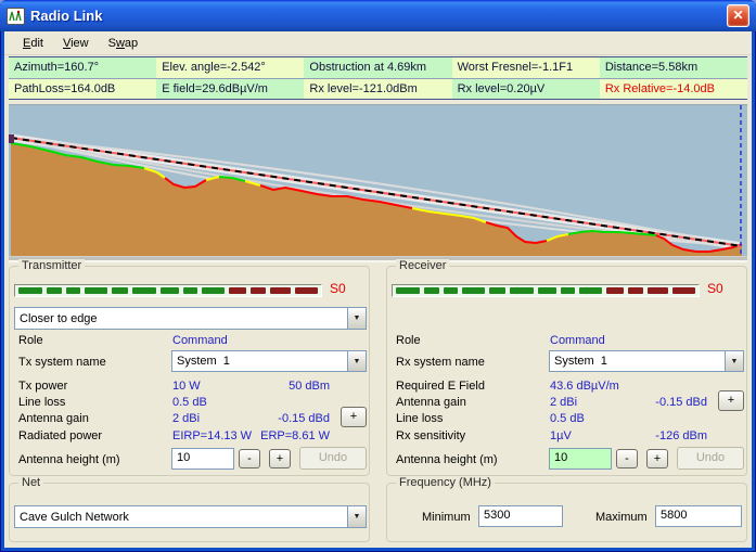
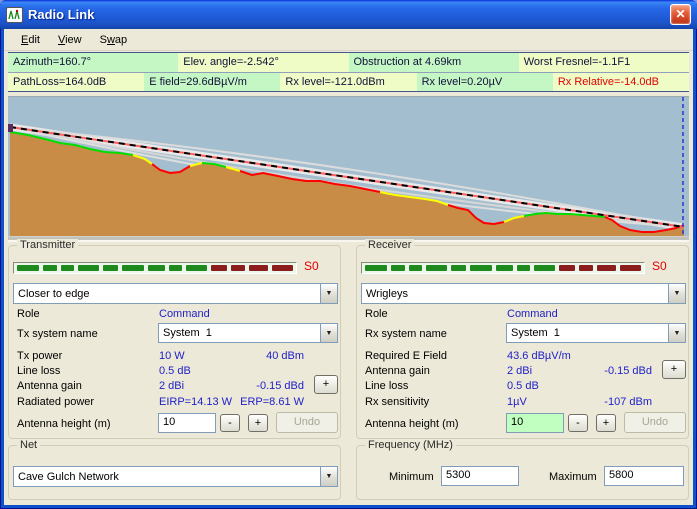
  Radio Link
  ✕
  Edit
  View
  Swap
  Azimuth=160.7°
  Elev. angle=-2.542°
  Obstruction at 4.69km
  Worst Fresnel=-1.1F1
- Distance=5.58km
  PathLoss=164.0dB
  E field=29.6dBµV/m
  Rx level=-121.0dBm
  Rx level=0.20µV
  Rx Relative=-14.0dB
  Transmitter
  S0
  Closer to edge
  Role
  Command
  Tx system name
  System 1
  Tx power
  10 W
- 50 dBm
+ 40 dBm
  Line loss
  0.5 dB
  Antenna gain
  2 dBi
  -0.15 dBd
  +
  Radiated power
  EIRP=14.13 W
  ERP=8.61 W
  Antenna height (m)
  10
  -
  +
  Undo
  Receiver
  S0
+ Wrigleys
  Role
  Command
  Rx system name
  System 1
  Required E Field
  43.6 dBµV/m
  Antenna gain
  2 dBi
  -0.15 dBd
  +
  Line loss
  0.5 dB
  Rx sensitivity
  1µV
- -126 dBm
+ -107 dBm
  Antenna height (m)
  10
  -
  +
  Undo
  Net
  Cave Gulch Network
  Frequency (MHz)
  Minimum
  5300
  Maximum
  5800
